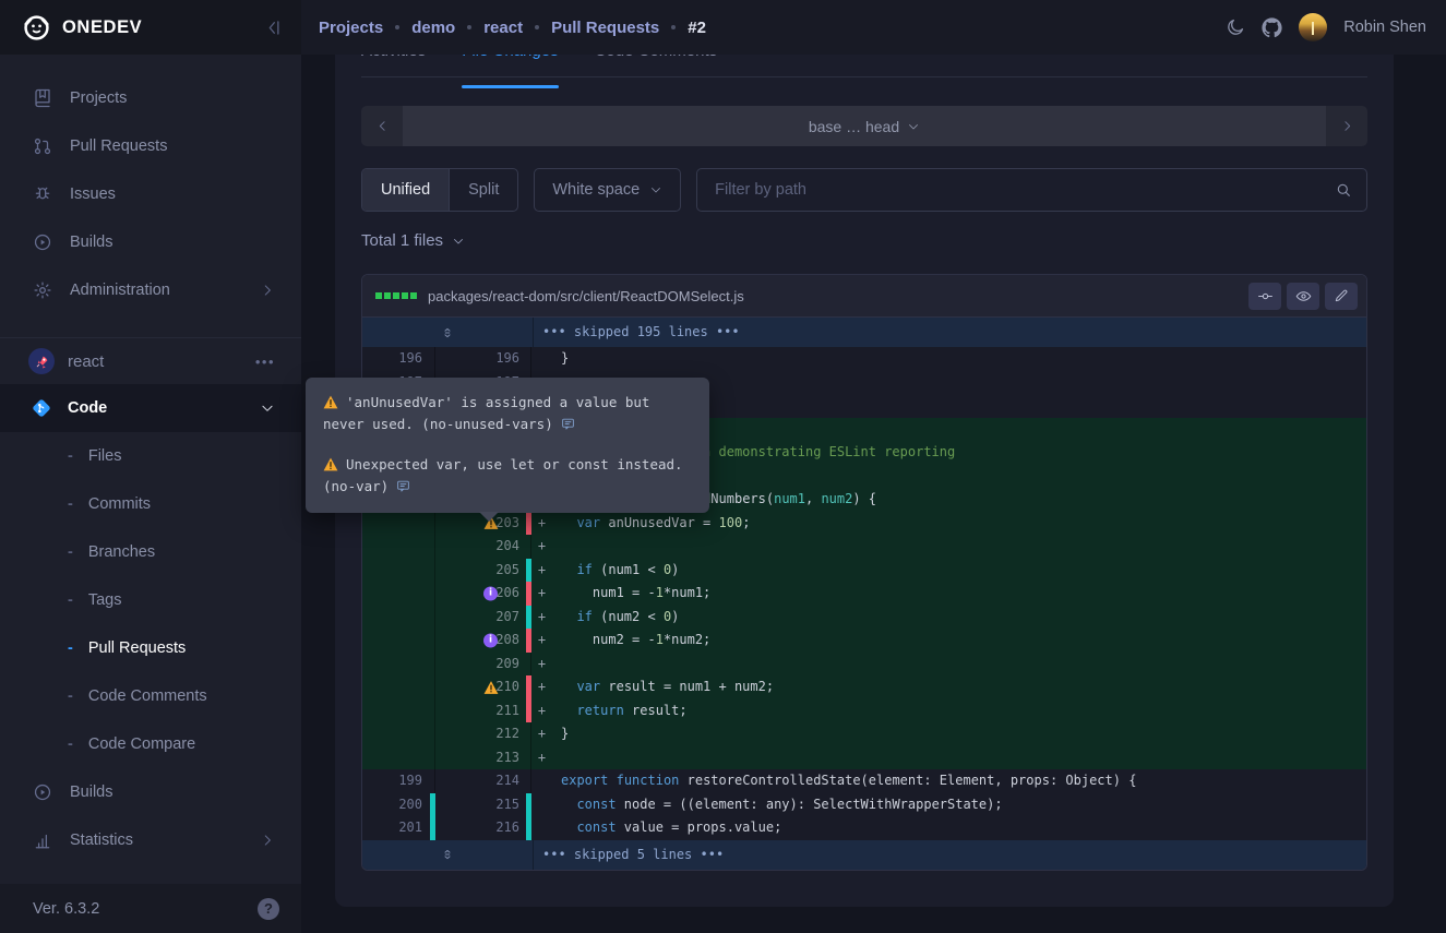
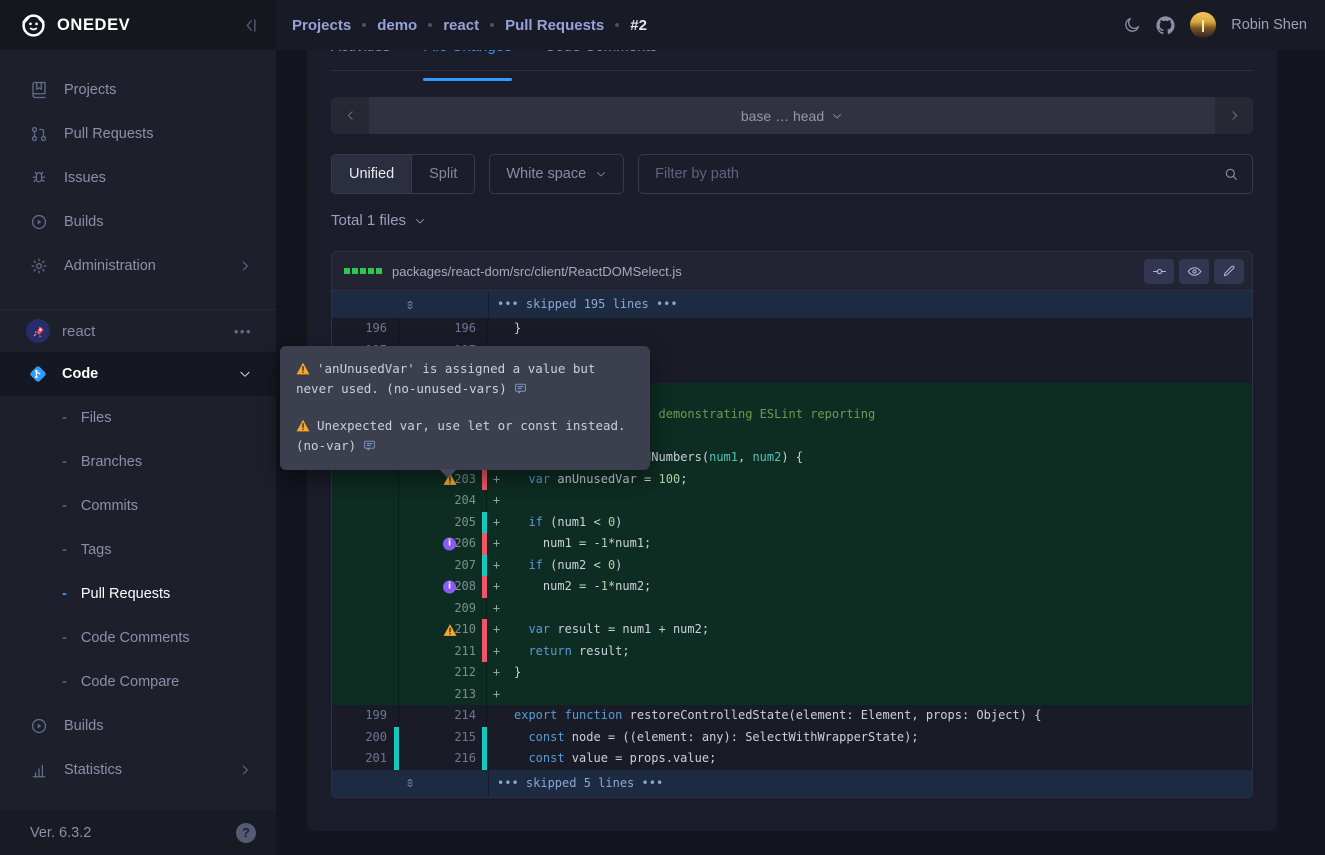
  ONEDEV
  Projects
  demo
  react
  Pull Requests
  #2
  Robin Shen
  Projects
  Pull Requests
  Issues
  Builds
  Administration
  react
  •••
  Code
  -
  Files
  -
- Commits
+ Branches
  -
- Branches
+ Commits
  -
  Tags
  -
  Pull Requests
  -
  Code Comments
  -
  Code Compare
  Builds
  Statistics
  Ver. 6.3.2
  ?
  base … head
  Unified
  Split
  White space
  Filter by path
  Total 1 files
  packages/react-dom/src/client/ReactDOMSelect.js
  ••• skipped 195 lines •••
  196
  196
  }
  203
  +
  var anUnusedVar = 100;
  204
  +
  205
  +
  if (num1 < 0)
  206
  i
  +
  num1 = -1*num1;
  207
  +
  if (num2 < 0)
  208
  i
  +
  num2 = -1*num2;
  209
  +
  210
  +
  var result = num1 + num2;
  211
  +
  return result;
  212
  +
  }
  213
  +
  199
  214
  export function restoreControlledState(element: Element, props: Object) {
  200
  215
  const node = ((element: any): SelectWithWrapperState);
  201
  216
  const value = props.value;
  ••• skipped 5 lines •••
  'anUnusedVar' is assigned a value but never used. (no-unused-vars)
  Unexpected var, use let or const instead. (no-var)
